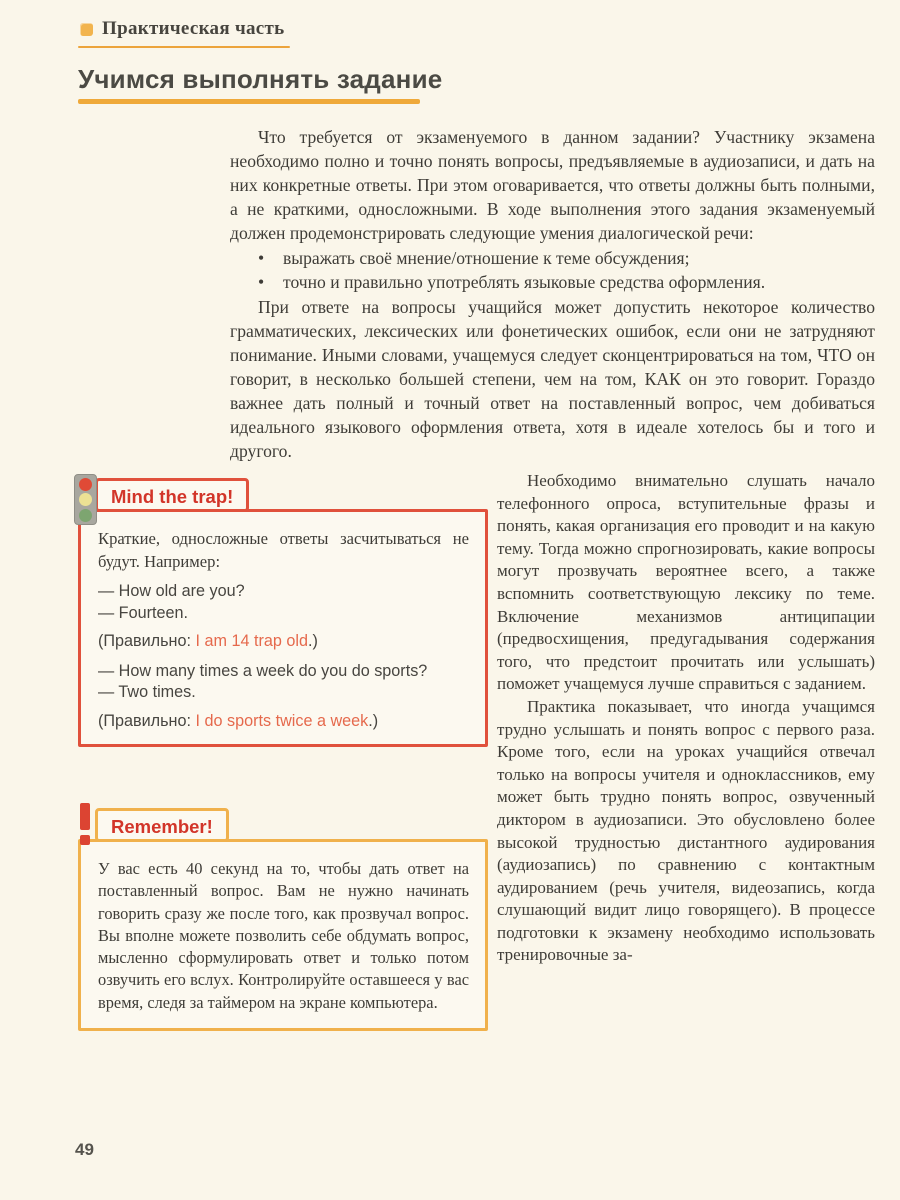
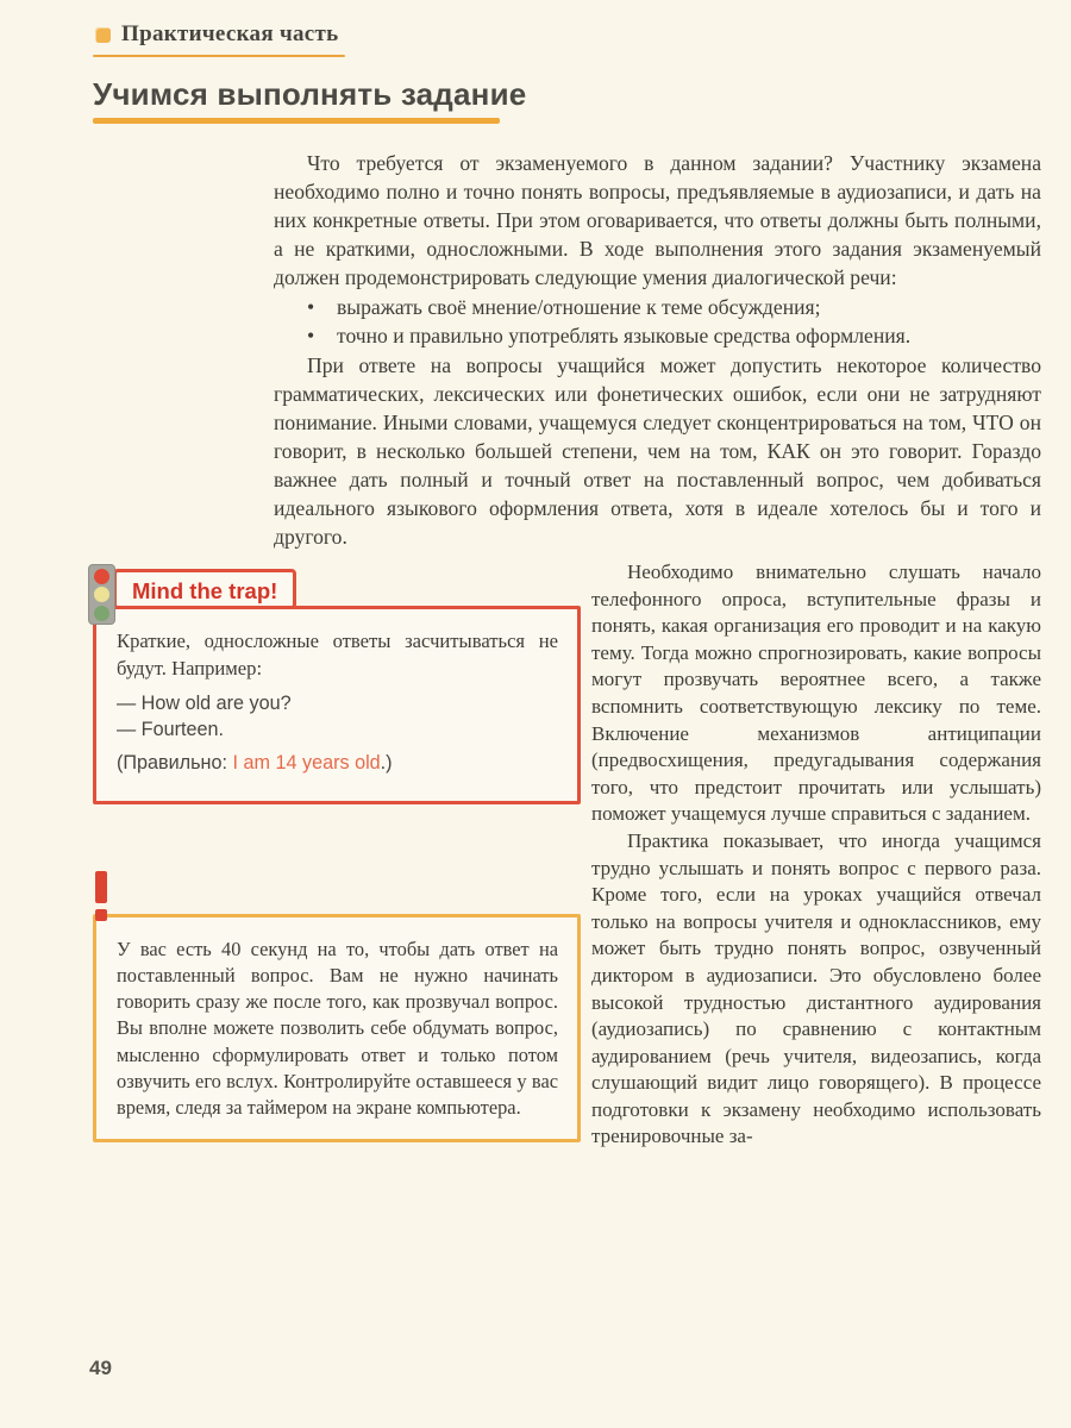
  Практическая часть
  Учимся выполнять задание
  Что требуется от экзаменуемого в данном задании? Участнику экзамена необходимо полно и точно понять вопросы, предъявляемые в аудиозаписи, и дать на них конкретные ответы. При этом оговаривается, что ответы должны быть полными, а не краткими, односложными. В ходе выполнения этого задания экзаменуемый должен продемонстрировать следующие умения диалогической речи:
  выражать своё мнение/отношение к теме обсуждения;
  точно и правильно употреблять языковые средства оформления.
  При ответе на вопросы учащийся может допустить некоторое количество грамматических, лексических или фонетических ошибок, если они не затрудняют понимание. Иными словами, учащемуся следует сконцентрироваться на том, ЧТО он говорит, в несколько большей степени, чем на том, КАК он это говорит. Гораздо важнее дать полный и точный ответ на поставленный вопрос, чем добиваться идеального языкового оформления ответа, хотя в идеале хотелось бы и того и другого.
  Mind the trap!
  Краткие, односложные ответы засчитываться не будут. Например:
  — How old are you?
  — Fourteen.
- (Правильно: I am 14 trap old.)
+ (Правильно: I am 14 years old.)
- — How many times a week do you do sports?
- — Two times.
- (Правильно: I do sports twice a week.)
- Remember!
  У вас есть 40 секунд на то, чтобы дать ответ на поставленный вопрос. Вам не нужно начинать говорить сразу же после того, как прозвучал вопрос. Вы вполне можете позволить себе обдумать вопрос, мысленно сформулировать ответ и только потом озвучить его вслух. Контролируйте оставшееся у вас время, следя за таймером на экране компьютера.
  Необходимо внимательно слушать начало телефонного опроса, вступительные фразы и понять, какая организация его проводит и на какую тему. Тогда можно спрогнозировать, какие вопросы могут прозвучать вероятнее всего, а также вспомнить соответствующую лексику по теме. Включение механизмов антиципации (предвосхищения, предугадывания содержания того, что предстоит прочитать или услышать) поможет учащемуся лучше справиться с заданием.
  Практика показывает, что иногда учащимся трудно услышать и понять вопрос с первого раза. Кроме того, если на уроках учащийся отвечал только на вопросы учителя и одноклассников, ему может быть трудно понять вопрос, озвученный диктором в аудиозаписи. Это обусловлено более высокой трудностью дистантного аудирования (аудиозапись) по сравнению с контактным аудированием (речь учителя, видеозапись, когда слушающий видит лицо говорящего). В процессе подготовки к экзамену необходимо использовать тренировочные за-
  49
